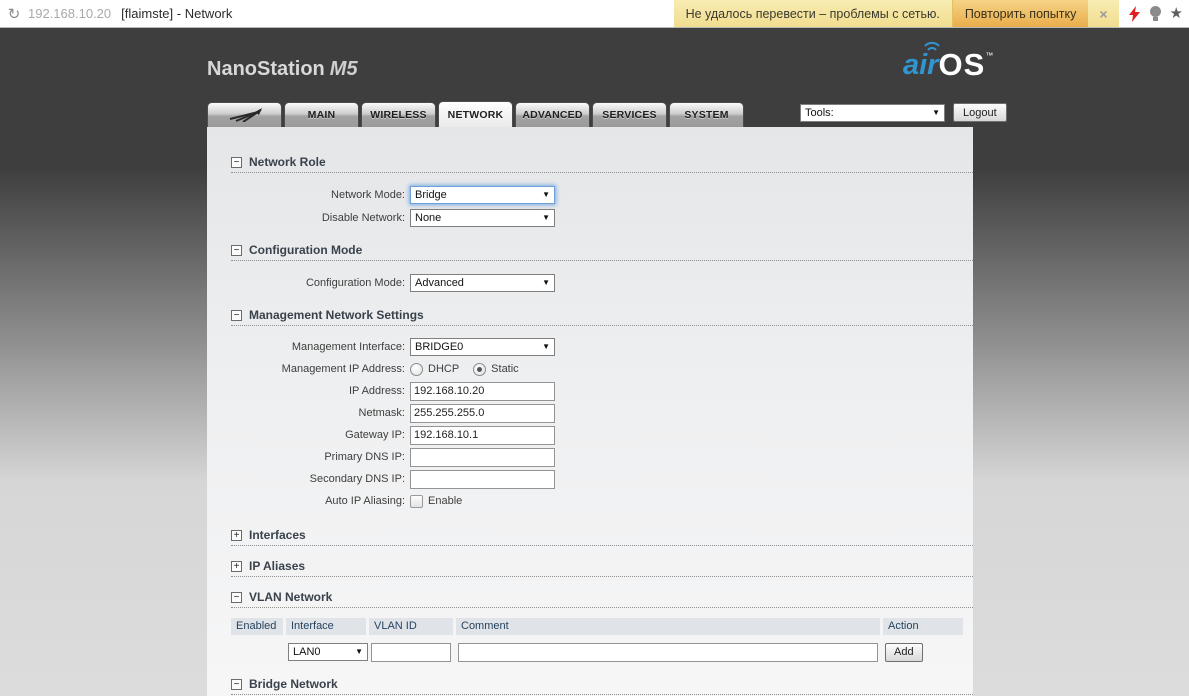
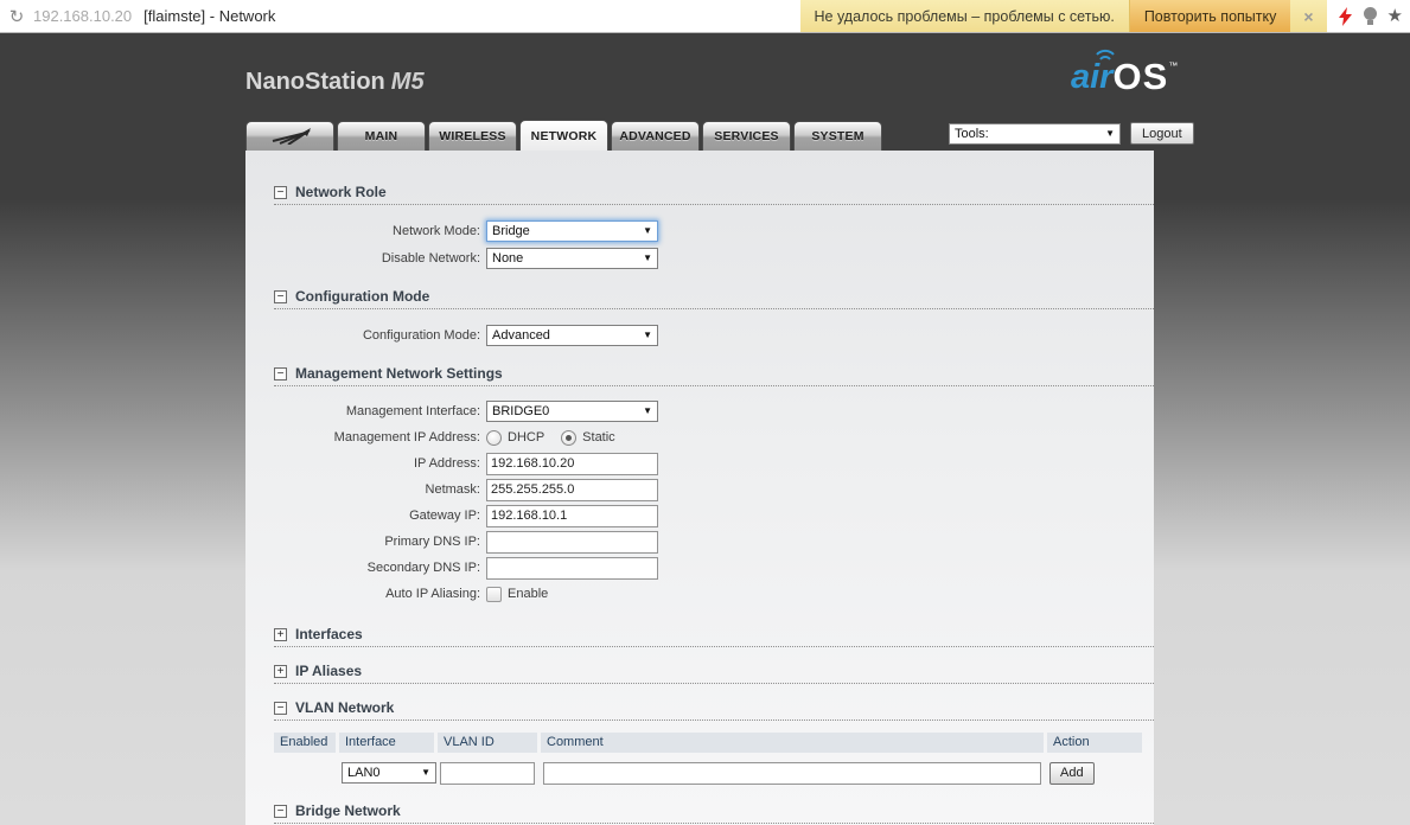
  ↻
  192.168.10.20
  [flaimste] - Network
- Не удалось перевести – проблемы с сетью.
+ Не удалось проблемы – проблемы с сетью.
  Повторить попытку
  ×
  ★
  NanoStation M5
  air
  OS
  ™
  MAIN
  WIRELESS
  NETWORK
  ADVANCED
  SERVICES
  SYSTEM
  Tools:
  ▼
  Logout
  −
  Network Role
  Network Mode:
  Bridge
  ▼
  Disable Network:
  None
  ▼
  −
  Configuration Mode
  Configuration Mode:
  Advanced
  ▼
  −
  Management Network Settings
  Management Interface:
  BRIDGE0
  ▼
  Management IP Address:
  DHCP
  Static
  IP Address:
  192.168.10.20
  Netmask:
  255.255.255.0
  Gateway IP:
  192.168.10.1
  Primary DNS IP:
  Secondary DNS IP:
  Auto IP Aliasing:
  Enable
  +
  Interfaces
  +
  IP Aliases
  −
  VLAN Network
  Enabled
  Interface
  VLAN ID
  Comment
  Action
  LAN0
  ▼
  Add
  −
  Bridge Network
